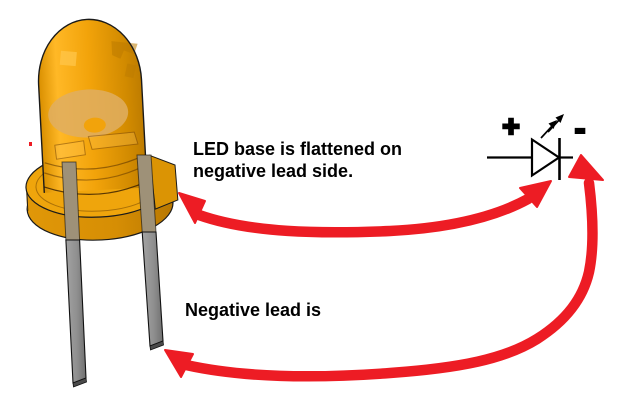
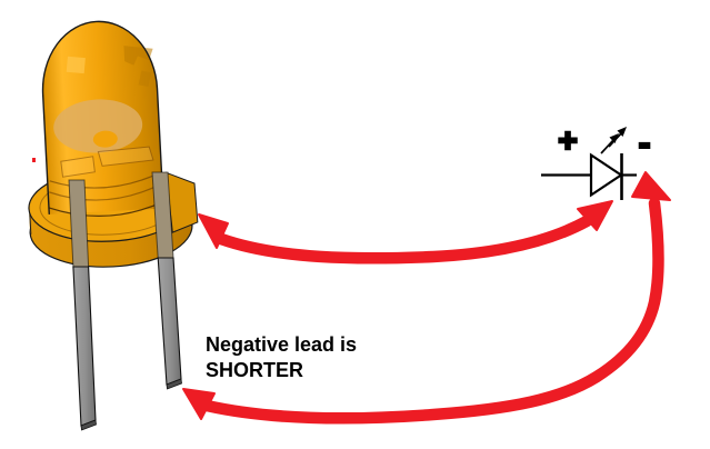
- LED base is flattened on
- negative lead side.
  Negative lead is
+ SHORTER
  +
  -
